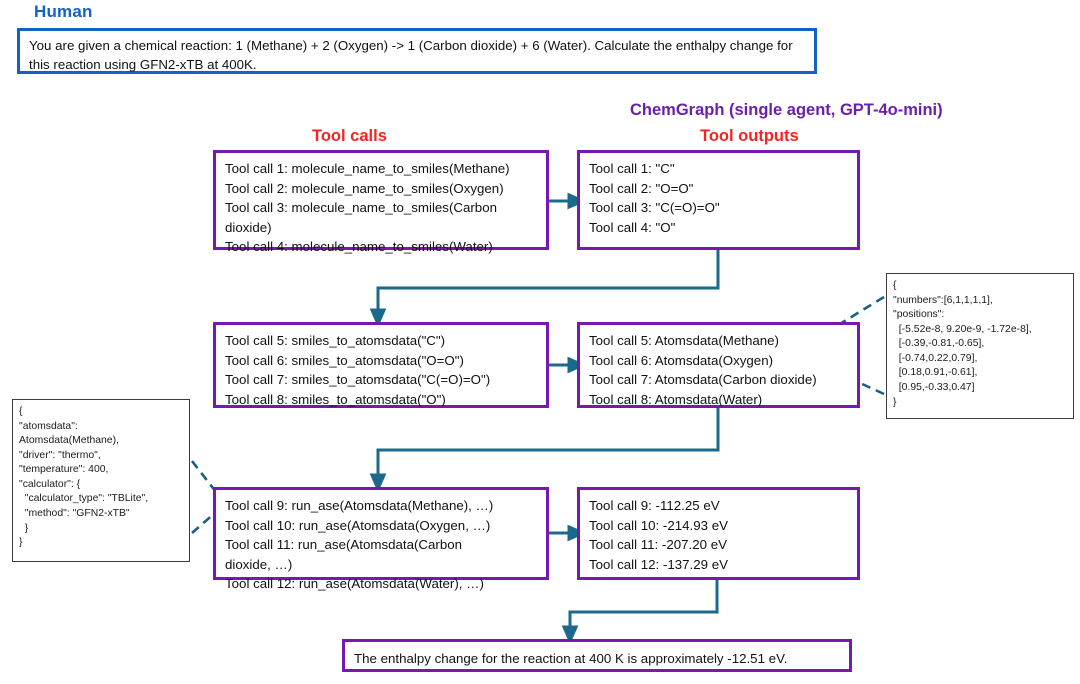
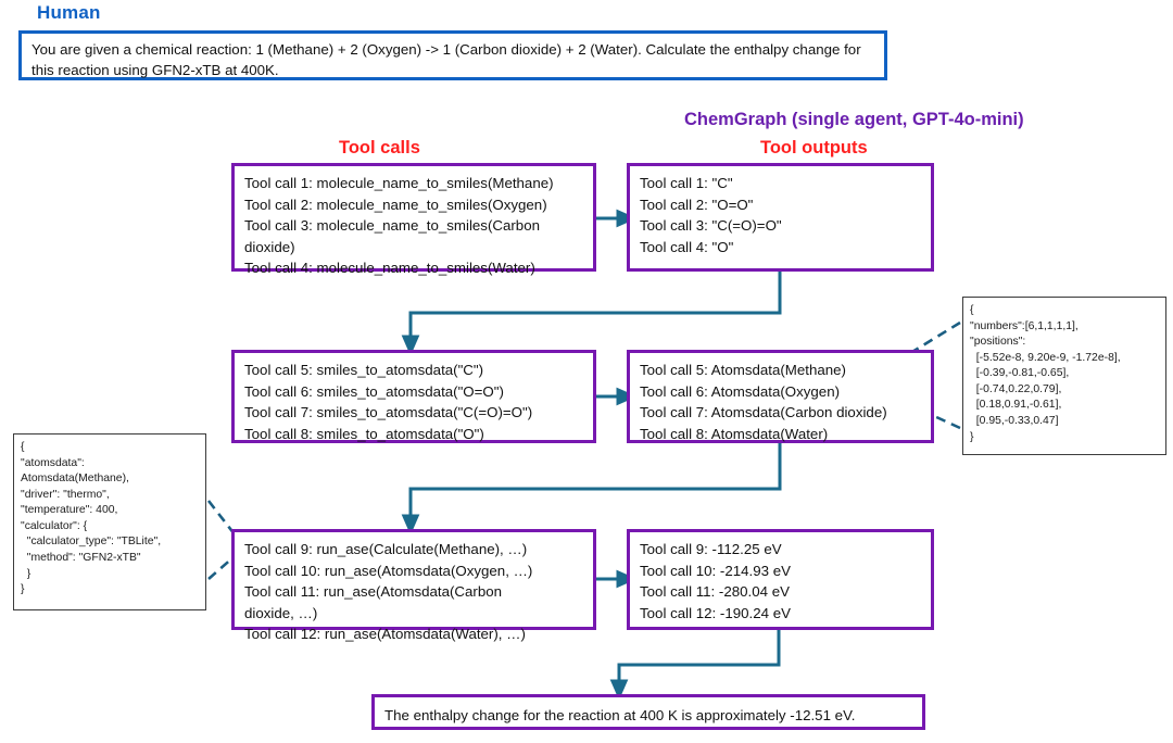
  Human
  ChemGraph (single agent, GPT-4o-mini)
  Tool calls
  Tool outputs
- You are given a chemical reaction: 1 (Methane) + 2 (Oxygen) -> 1 (Carbon dioxide) + 6 (Water). Calculate the enthalpy change for this reaction using GFN2-xTB at 400K.
+ You are given a chemical reaction: 1 (Methane) + 2 (Oxygen) -> 1 (Carbon dioxide) + 2 (Water). Calculate the enthalpy change for this reaction using GFN2-xTB at 400K.
  Tool call 1: molecule_name_to_smiles(Methane)
  Tool call 2: molecule_name_to_smiles(Oxygen)
  Tool call 3: molecule_name_to_smiles(Carbon
  dioxide)
  Tool call 4: molecule_name_to_smiles(Water)
  Tool call 1: "C"
  Tool call 2: "O=O"
  Tool call 3: "C(=O)=O"
  Tool call 4: "O"
  Tool call 5: smiles_to_atomsdata("C")
  Tool call 6: smiles_to_atomsdata("O=O")
  Tool call 7: smiles_to_atomsdata("C(=O)=O")
  Tool call 8: smiles_to_atomsdata("O")
  Tool call 5: Atomsdata(Methane)
  Tool call 6: Atomsdata(Oxygen)
  Tool call 7: Atomsdata(Carbon dioxide)
  Tool call 8: Atomsdata(Water)
- Tool call 9: run_ase(Atomsdata(Methane), …)
+ Tool call 9: run_ase(Calculate(Methane), …)
  Tool call 10: run_ase(Atomsdata(Oxygen, …)
  Tool call 11: run_ase(Atomsdata(Carbon
  dioxide, …)
  Tool call 12: run_ase(Atomsdata(Water), …)
  Tool call 9: -112.25 eV
  Tool call 10: -214.93 eV
- Tool call 11: -207.20 eV
+ Tool call 11: -280.04 eV
- Tool call 12: -137.29 eV
+ Tool call 12: -190.24 eV
  {
  "numbers":[6,1,1,1,1],
  "positions":
  [-5.52e-8, 9.20e-9, -1.72e-8],
  [-0.39,-0.81,-0.65],
  [-0.74,0.22,0.79],
  [0.18,0.91,-0.61],
  [0.95,-0.33,0.47]
  }
  {
  "atomsdata":
  Atomsdata(Methane),
  "driver": "thermo",
  "temperature": 400,
  "calculator": {
  "calculator_type": "TBLite",
  "method": "GFN2-xTB"
  }
  }
  The enthalpy change for the reaction at 400 K is approximately -12.51 eV.
